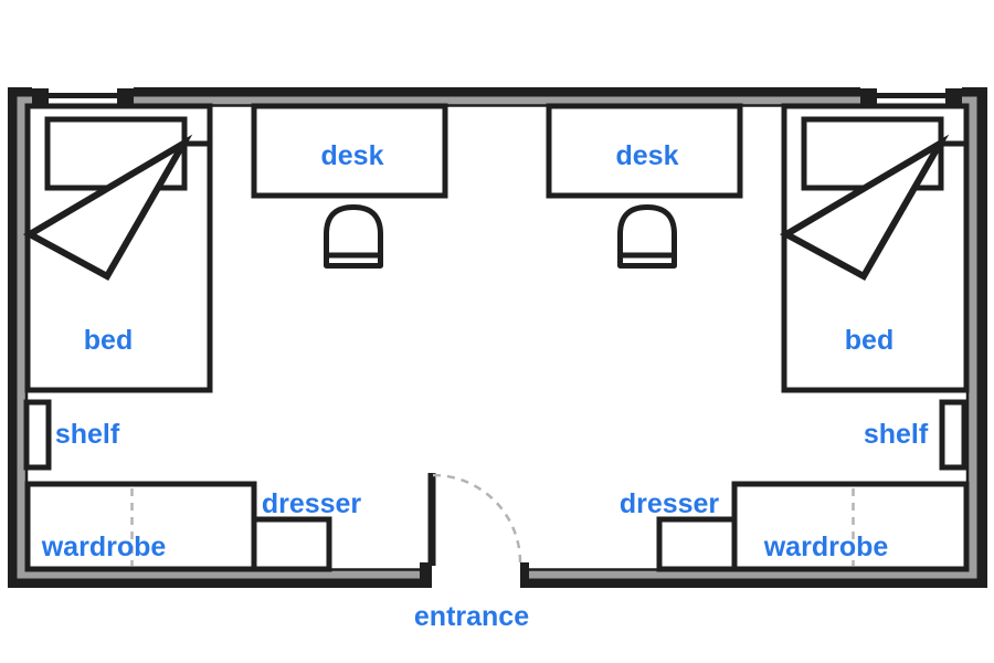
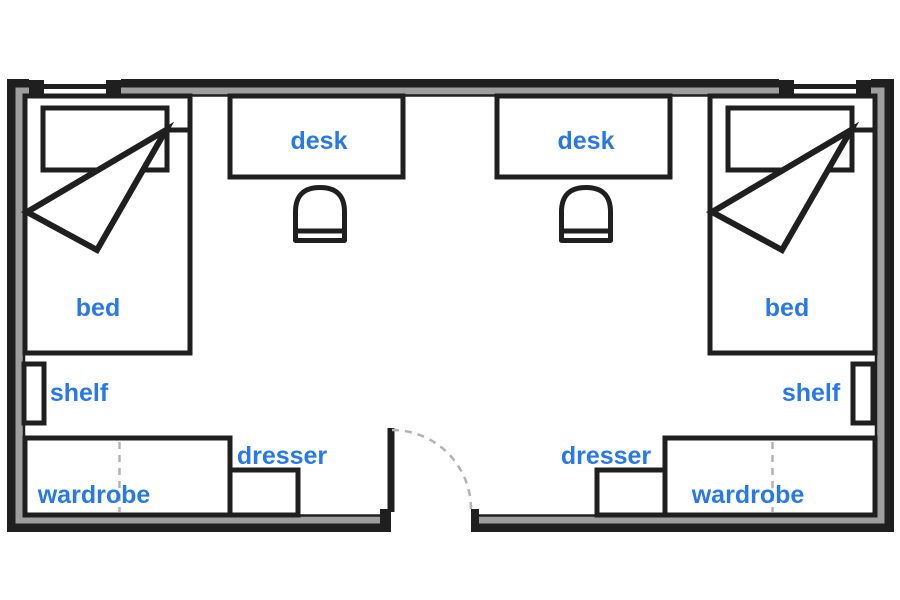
  desk
  desk
  bed
  bed
  shelf
  shelf
  dresser
  dresser
  wardrobe
  wardrobe
- entrance
